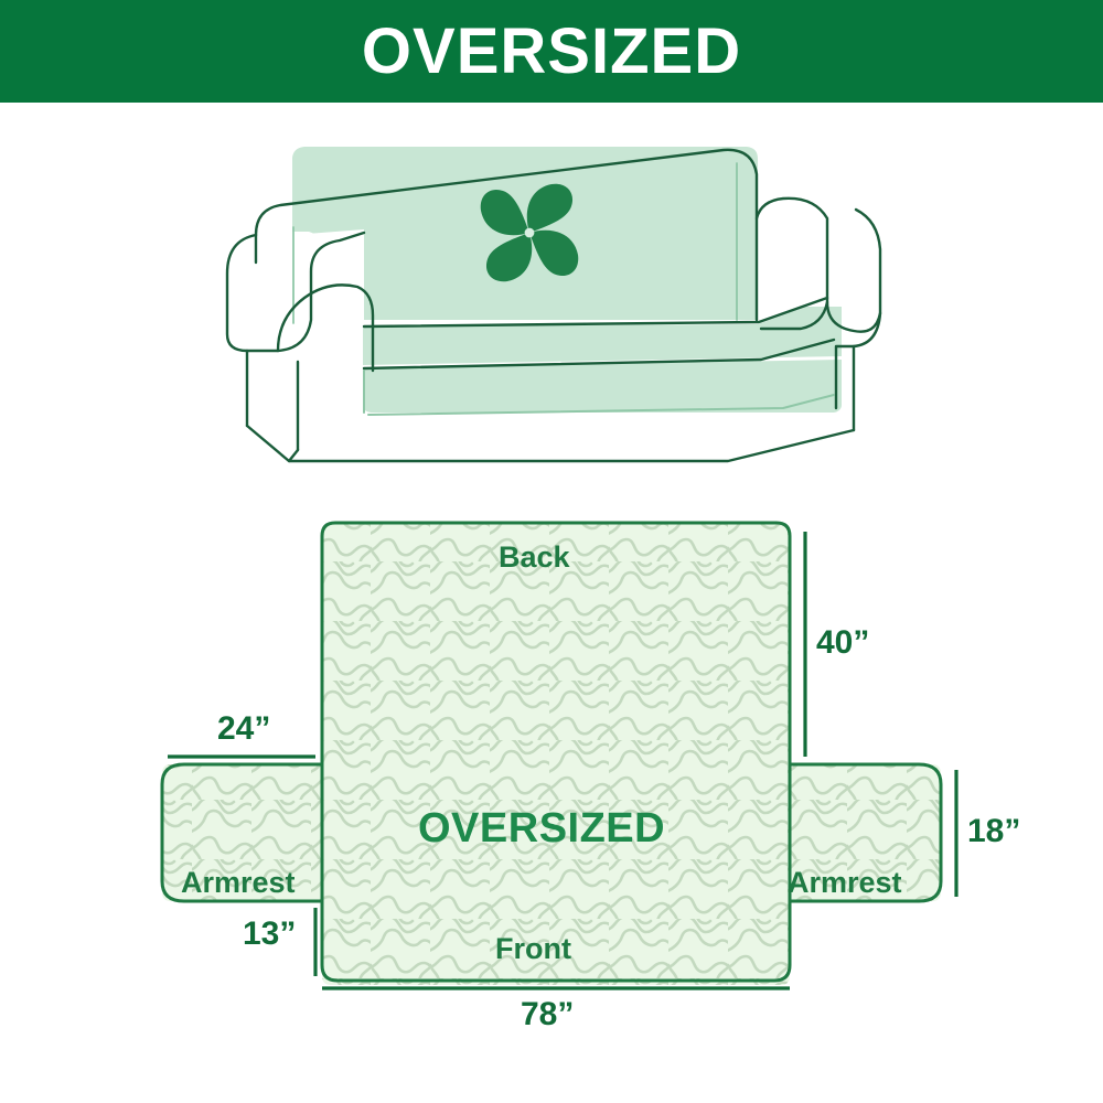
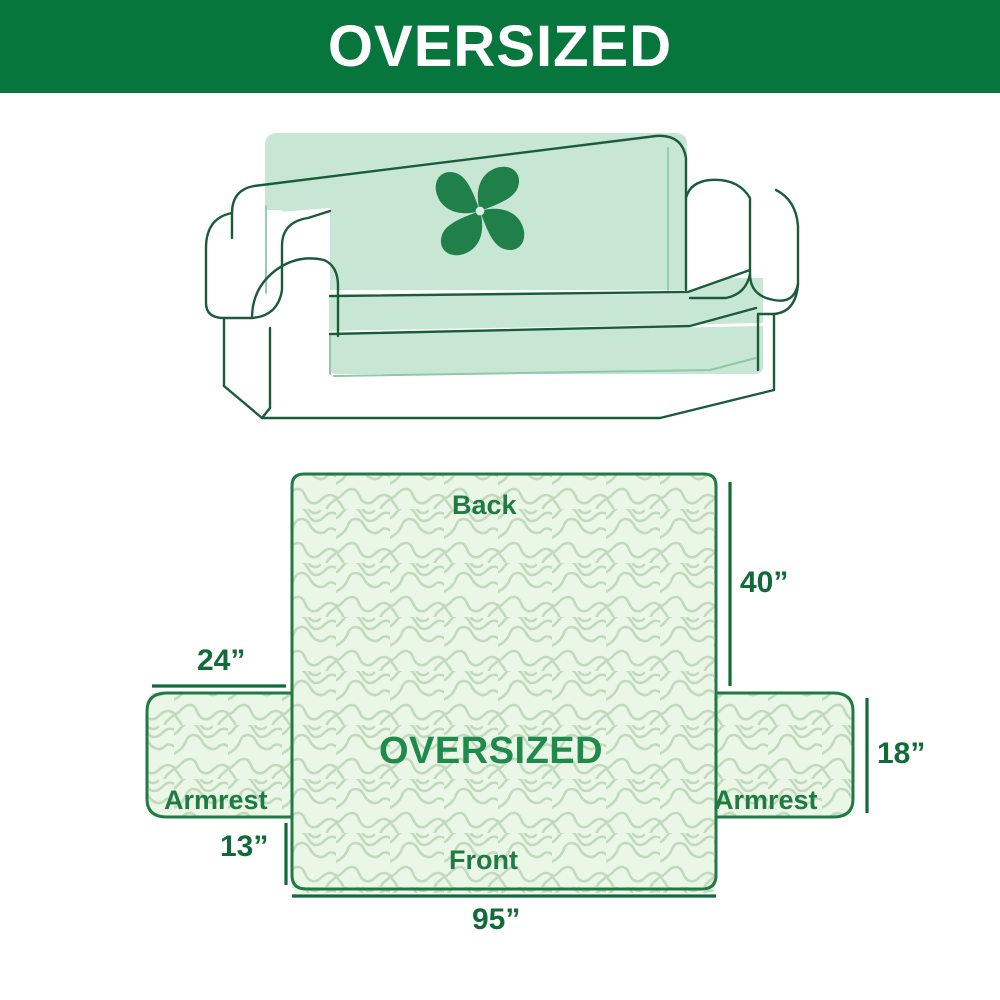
  OVERSIZED
  Back
  OVERSIZED
  Armrest
  Armrest
  Front
  40”
  24”
  18”
  13”
- 78”
+ 95”
